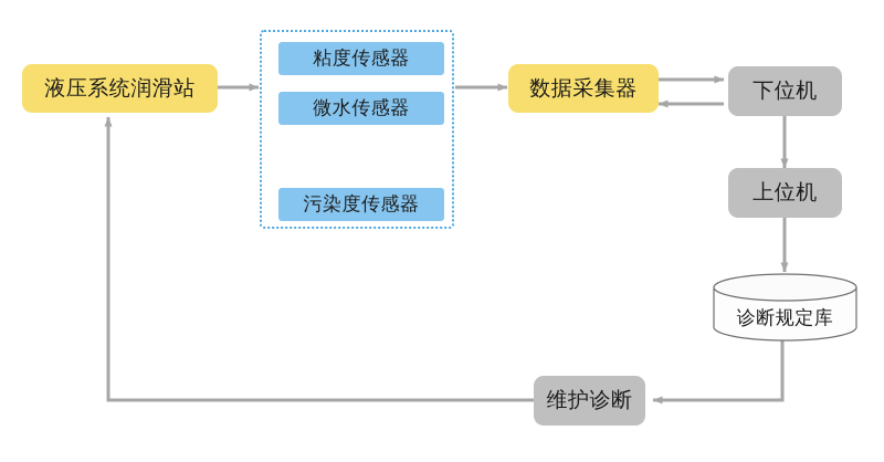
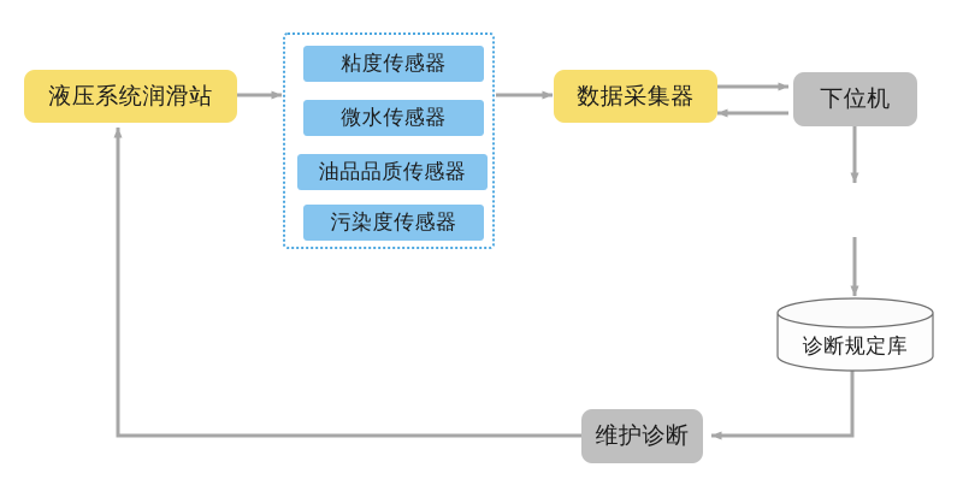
  液压系统润滑站
  粘度传感器
  微水传感器
+ 油品品质传感器
  污染度传感器
  数据采集器
  下位机
- 上位机
  诊断规定库
  维护诊断
